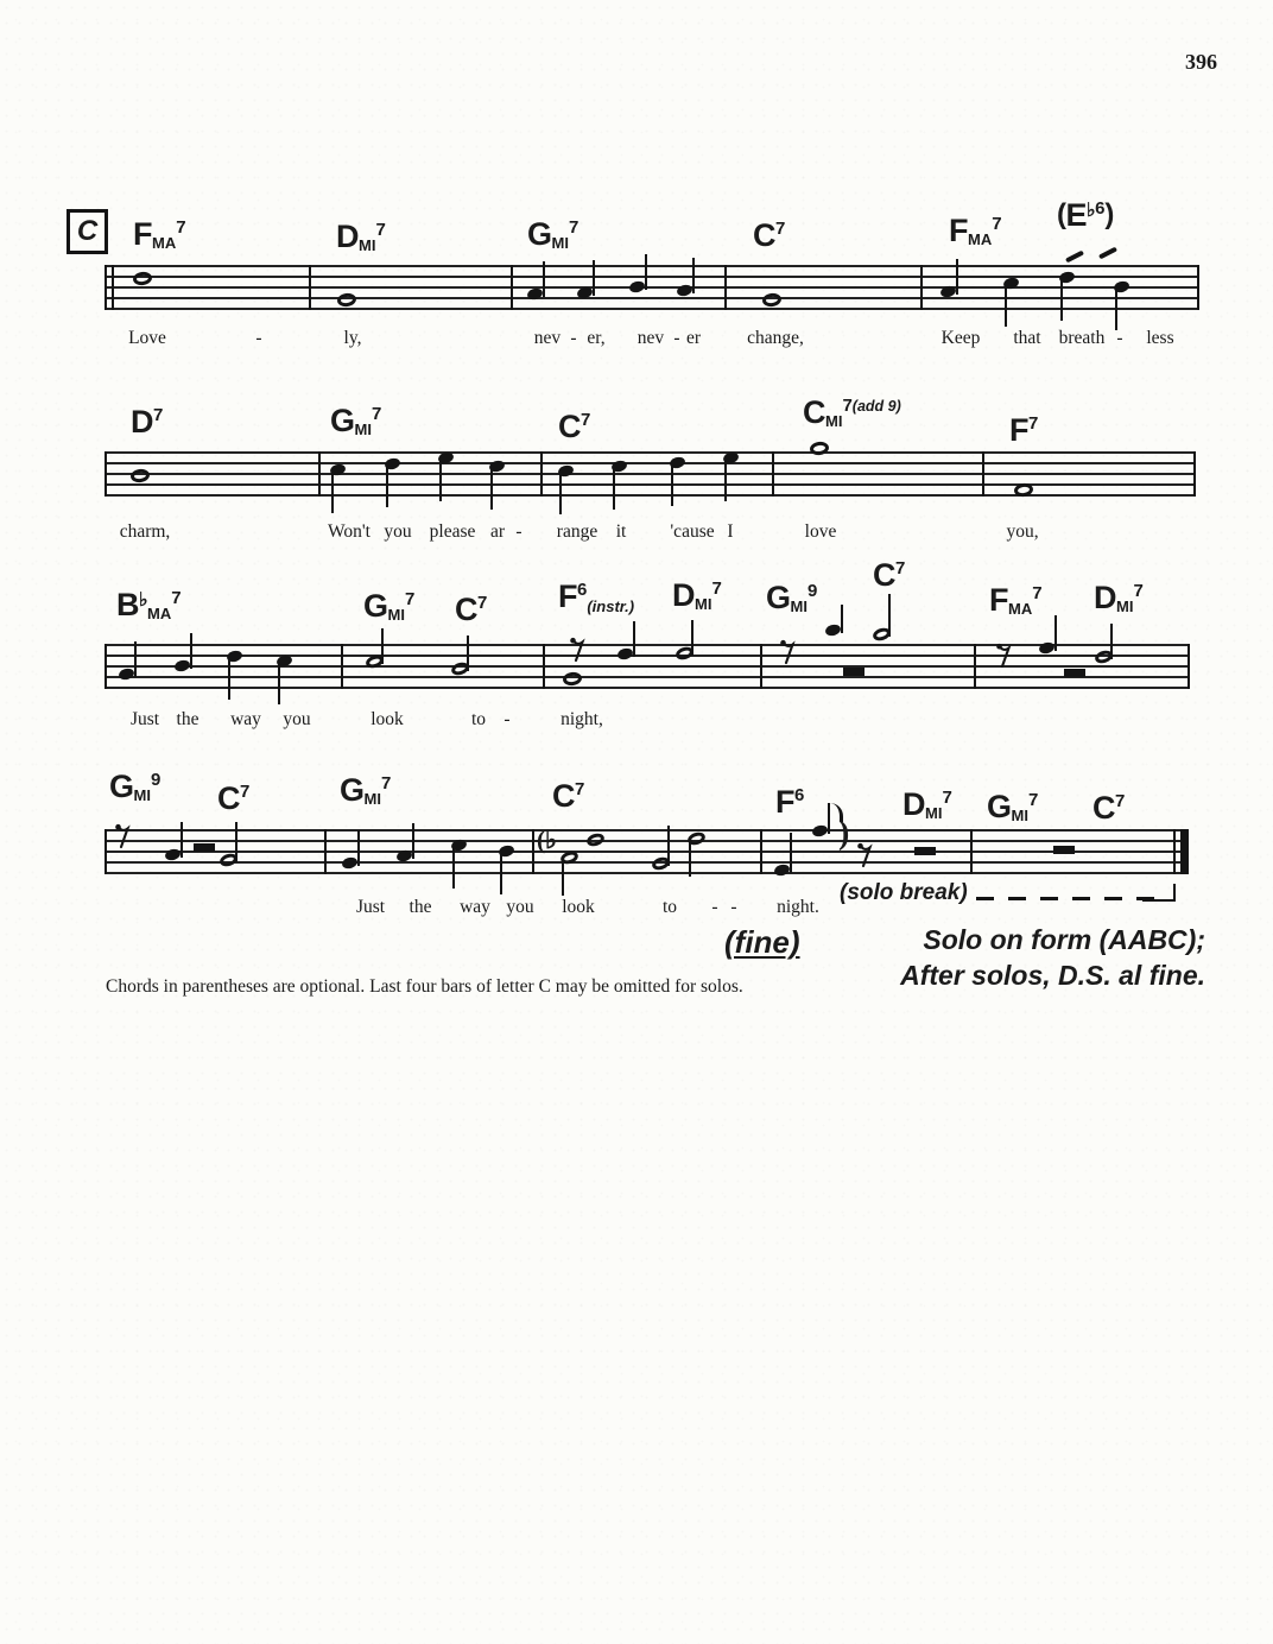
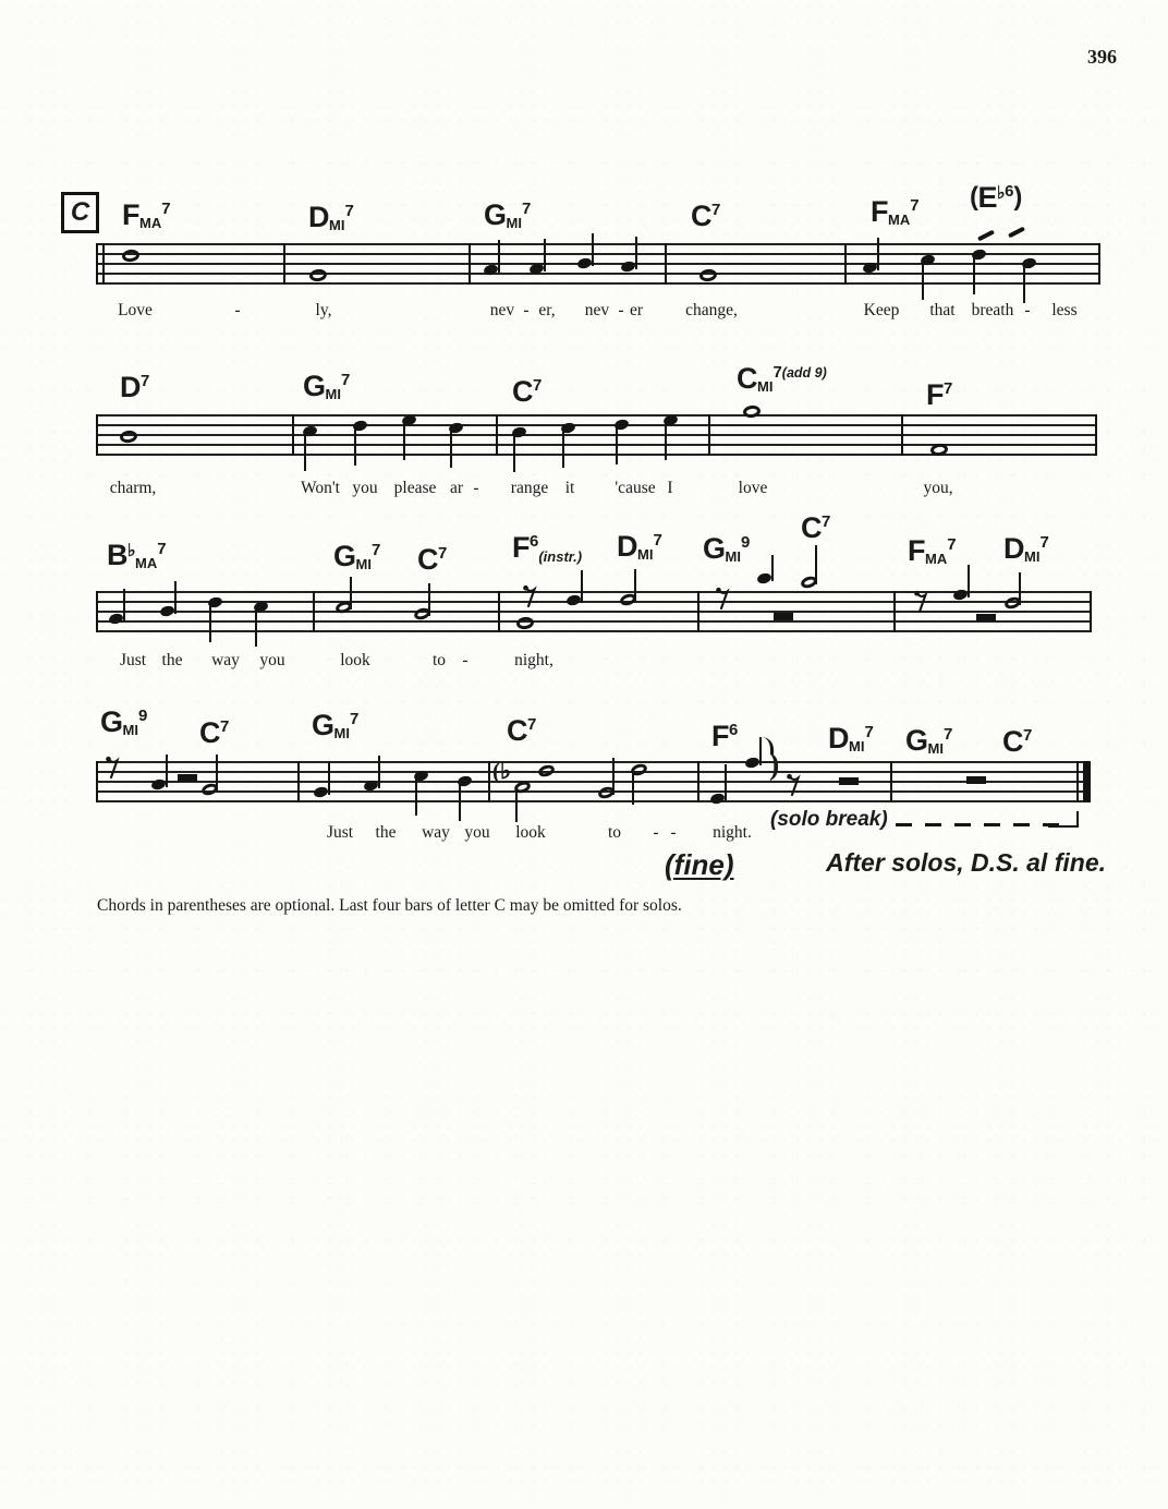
  396
  C
  FMA7
  DMI7
  GMI7
  C7
  FMA7
  (E♭6)
  Love
  -
  ly,
  nev
  -
  er,
  nev
  -
  er
  change,
  Keep
  that
  breath
  -
  less
  D7
  GMI7
  C7
  CMI7(add 9)
  F7
  charm,
  Won't
  you
  please
  ar
  -
  range
  it
  'cause
  I
  love
  you,
  B♭MA7
  GMI7
  C7
  F6(instr.)
  DMI7
  GMI9
  C7
  FMA7
  DMI7
  Just
  the
  way
  you
  look
  to
  -
  night,
  GMI9
  C7
  GMI7
  C7
  F6
  DMI7
  GMI7
  C7
  (♭
  )
  Just
  the
  way
  you
  look
  to
  -
  -
  night.
  (solo break)
  (fine)
- Solo on form (AABC);
  After solos, D.S. al fine.
  Chords in parentheses are optional. Last four bars of letter C may be omitted for solos.
